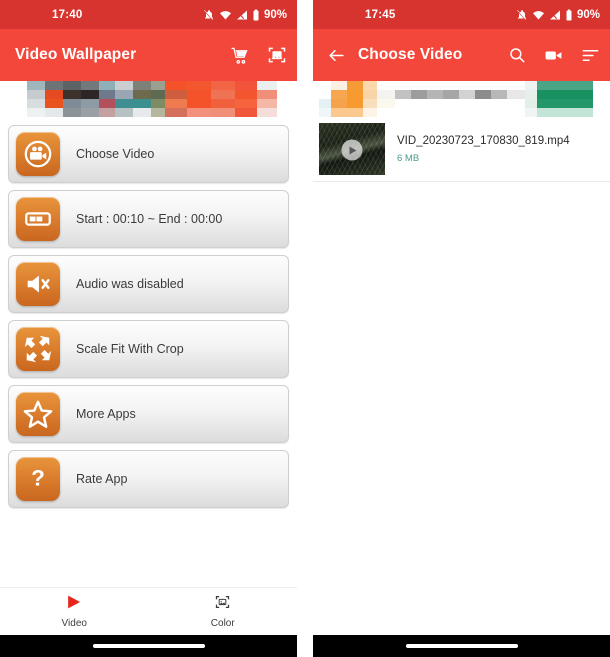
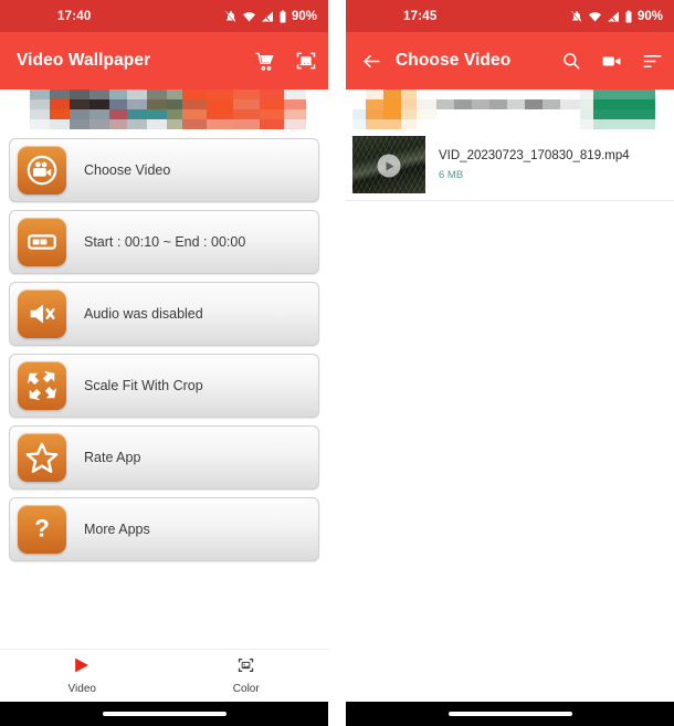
  17:40
  90%
  Video Wallpaper
  Choose Video
  Start : 00:10 ~ End : 00:00
  Audio was disabled
  Scale Fit With Crop
- More Apps
+ Rate App
  ?
- Rate App
+ More Apps
  Video
  Color
  17:45
  90%
  Choose Video
  VID_20230723_170830_819.mp4
  6 MB
